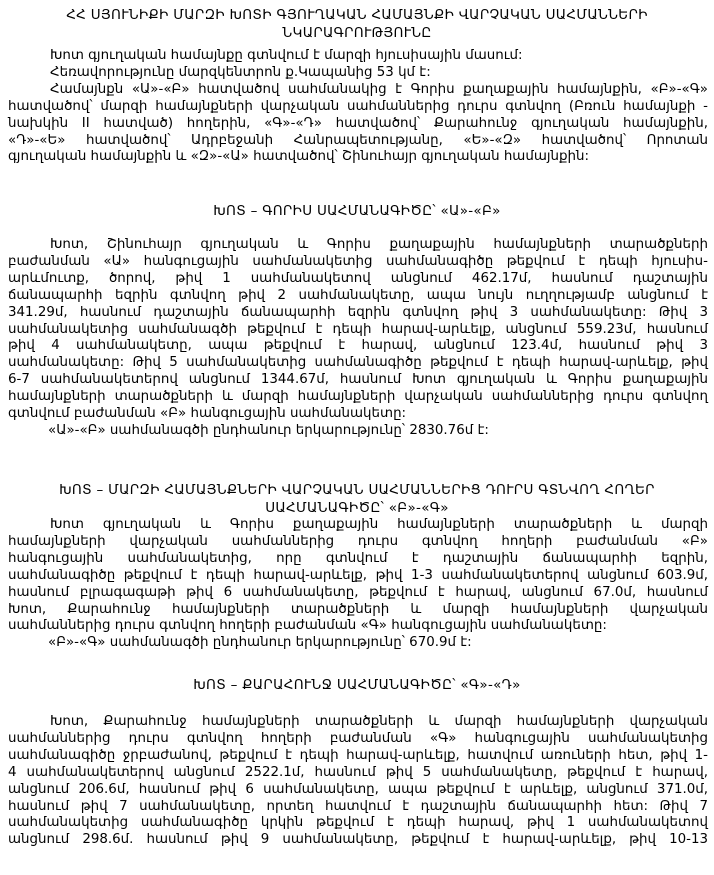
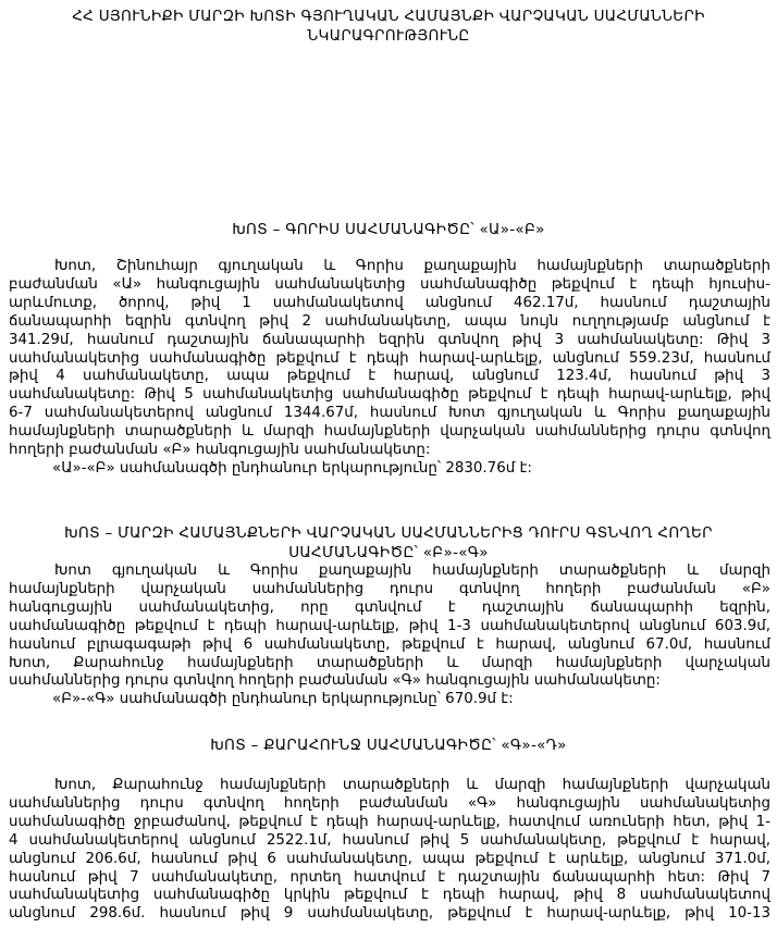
  ՀՀ ՍՅՈՒՆԻՔԻ ՄԱՐԶԻ ԽՈՏԻ ԳՅՈՒՂԱԿԱՆ ՀԱՄԱՅՆՔԻ ՎԱՐՉԱԿԱՆ ՍԱՀՄԱՆՆԵՐԻ
  ՆԿԱՐԱԳՐՈՒԹՅՈՒՆԸ
- Խոտ գյուղական համայնքը գտնվում է մարզի հյուսիսային մասում:
- Հեռավորությունը մարզկենտրոն ք.Կապանից 53 կմ է:
- Համայնքն «Ա»-«Բ» հատվածով սահմանակից է Գորիս քաղաքային համայնքին, «Բ»-«Գ»
- հատվածով՝ մարզի համայնքների վարչական սահմաններից դուրս գտնվող (Բռուն համայնքի -
- նախկին II հատված) հողերին, «Գ»-«Դ» հատվածով՝ Քարահունջ գյուղական համայնքին,
- «Դ»-«Ե» հատվածով՝ Ադրբեջանի Հանրապետությանը, «Ե»-«Զ» հատվածով՝ Որոտան
- գյուղական համայնքին և «Զ»-«Ա» հատվածով՝ Շինուհայր գյուղական համայնքին:
  ԽՈՏ – ԳՈՐԻՍ ՍԱՀՄԱՆԱԳԻԾԸ՝ «Ա»-«Բ»
  Խոտ, Շինուհայր գյուղական և Գորիս քաղաքային համայնքների տարածքների
  բաժանման «Ա» հանգուցային սահմանակետից սահմանագիծը թեքվում է դեպի հյուսիս-
  արևմուտք, ծորով, թիվ 1 սահմանակետով անցնում 462.17մ, հասնում դաշտային
  ճանապարհի եզրին գտնվող թիվ 2 սահմանակետը, ապա նույն ուղղությամբ անցնում է
  341.29մ, հասնում դաշտային ճանապարհի եզրին գտնվող թիվ 3 սահմանակետը: Թիվ 3
- սահմանակետից սահմանագծի թեքվում է դեպի հարավ-արևելք, անցնում 559.23մ, հասնում
+ սահմանակետից սահմանագիծը թեքվում է դեպի հարավ-արևելք, անցնում 559.23մ, հասնում
  թիվ 4 սահմանակետը, ապա թեքվում է հարավ, անցնում 123.4մ, հասնում թիվ 3
  սահմանակետը: Թիվ 5 սահմանակետից սահմանագիծը թեքվում է դեպի հարավ-արևելք, թիվ
  6-7 սահմանակետերով անցնում 1344.67մ, հասնում Խոտ գյուղական և Գորիս քաղաքային
  համայնքների տարածքների և մարզի համայնքների վարչական սահմաններից դուրս գտնվող
- գտնվում բաժանման «Բ» հանգուցային սահմանակետը:
+ հողերի բաժանման «Բ» հանգուցային սահմանակետը:
  «Ա»-«Բ» սահմանագծի ընդհանուր երկարությունը՝ 2830.76մ է:
  ԽՈՏ – ՄԱՐԶԻ ՀԱՄԱՅՆՔՆԵՐԻ ՎԱՐՉԱԿԱՆ ՍԱՀՄԱՆՆԵՐԻՑ ԴՈՒՐՍ ԳՏՆՎՈՂ ՀՈՂԵՐ
  ՍԱՀՄԱՆԱԳԻԾԸ՝ «Բ»-«Գ»
  Խոտ գյուղական և Գորիս քաղաքային համայնքների տարածքների և մարզի
  համայնքների վարչական սահմաններից դուրս գտնվող հողերի բաժանման «Բ»
  հանգուցային սահմանակետից, որը գտնվում է դաշտային ճանապարհի եզրին,
  սահմանագիծը թեքվում է դեպի հարավ-արևելք, թիվ 1-3 սահմանակետերով անցնում 603.9մ,
  հասնում բլրագագաթի թիվ 6 սահմանակետը, թեքվում է հարավ, անցնում 67.0մ, հասնում
  Խոտ, Քարահունջ համայնքների տարածքների և մարզի համայնքների վարչական
  սահմաններից դուրս գտնվող հողերի բաժանման «Գ» հանգուցային սահմանակետը:
  «Բ»-«Գ» սահմանագծի ընդհանուր երկարությունը՝ 670.9մ է:
  ԽՈՏ – ՔԱՐԱՀՈՒՆՋ ՍԱՀՄԱՆԱԳԻԾԸ՝ «Գ»-«Դ»
  Խոտ, Քարահունջ համայնքների տարածքների և մարզի համայնքների վարչական
  սահմաններից դուրս գտնվող հողերի բաժանման «Գ» հանգուցային սահմանակետից
  սահմանագիծը ջրբաժանով, թեքվում է դեպի հարավ-արևելք, հատվում առուների հետ, թիվ 1-
  4 սահմանակետերով անցնում 2522.1մ, հասնում թիվ 5 սահմանակետը, թեքվում է հարավ,
  անցնում 206.6մ, հասնում թիվ 6 սահմանակետը, ապա թեքվում է արևելք, անցնում 371.0մ,
  հասնում թիվ 7 սահմանակետը, որտեղ հատվում է դաշտային ճանապարհի հետ: Թիվ 7
- սահմանակետից սահմանագիծը կրկին թեքվում է դեպի հարավ, թիվ 1 սահմանակետով
+ սահմանակետից սահմանագիծը կրկին թեքվում է դեպի հարավ, թիվ 8 սահմանակետով
  անցնում 298.6մ. հասնում թիվ 9 սահմանակետը, թեքվում է հարավ-արևելք, թիվ 10-13
